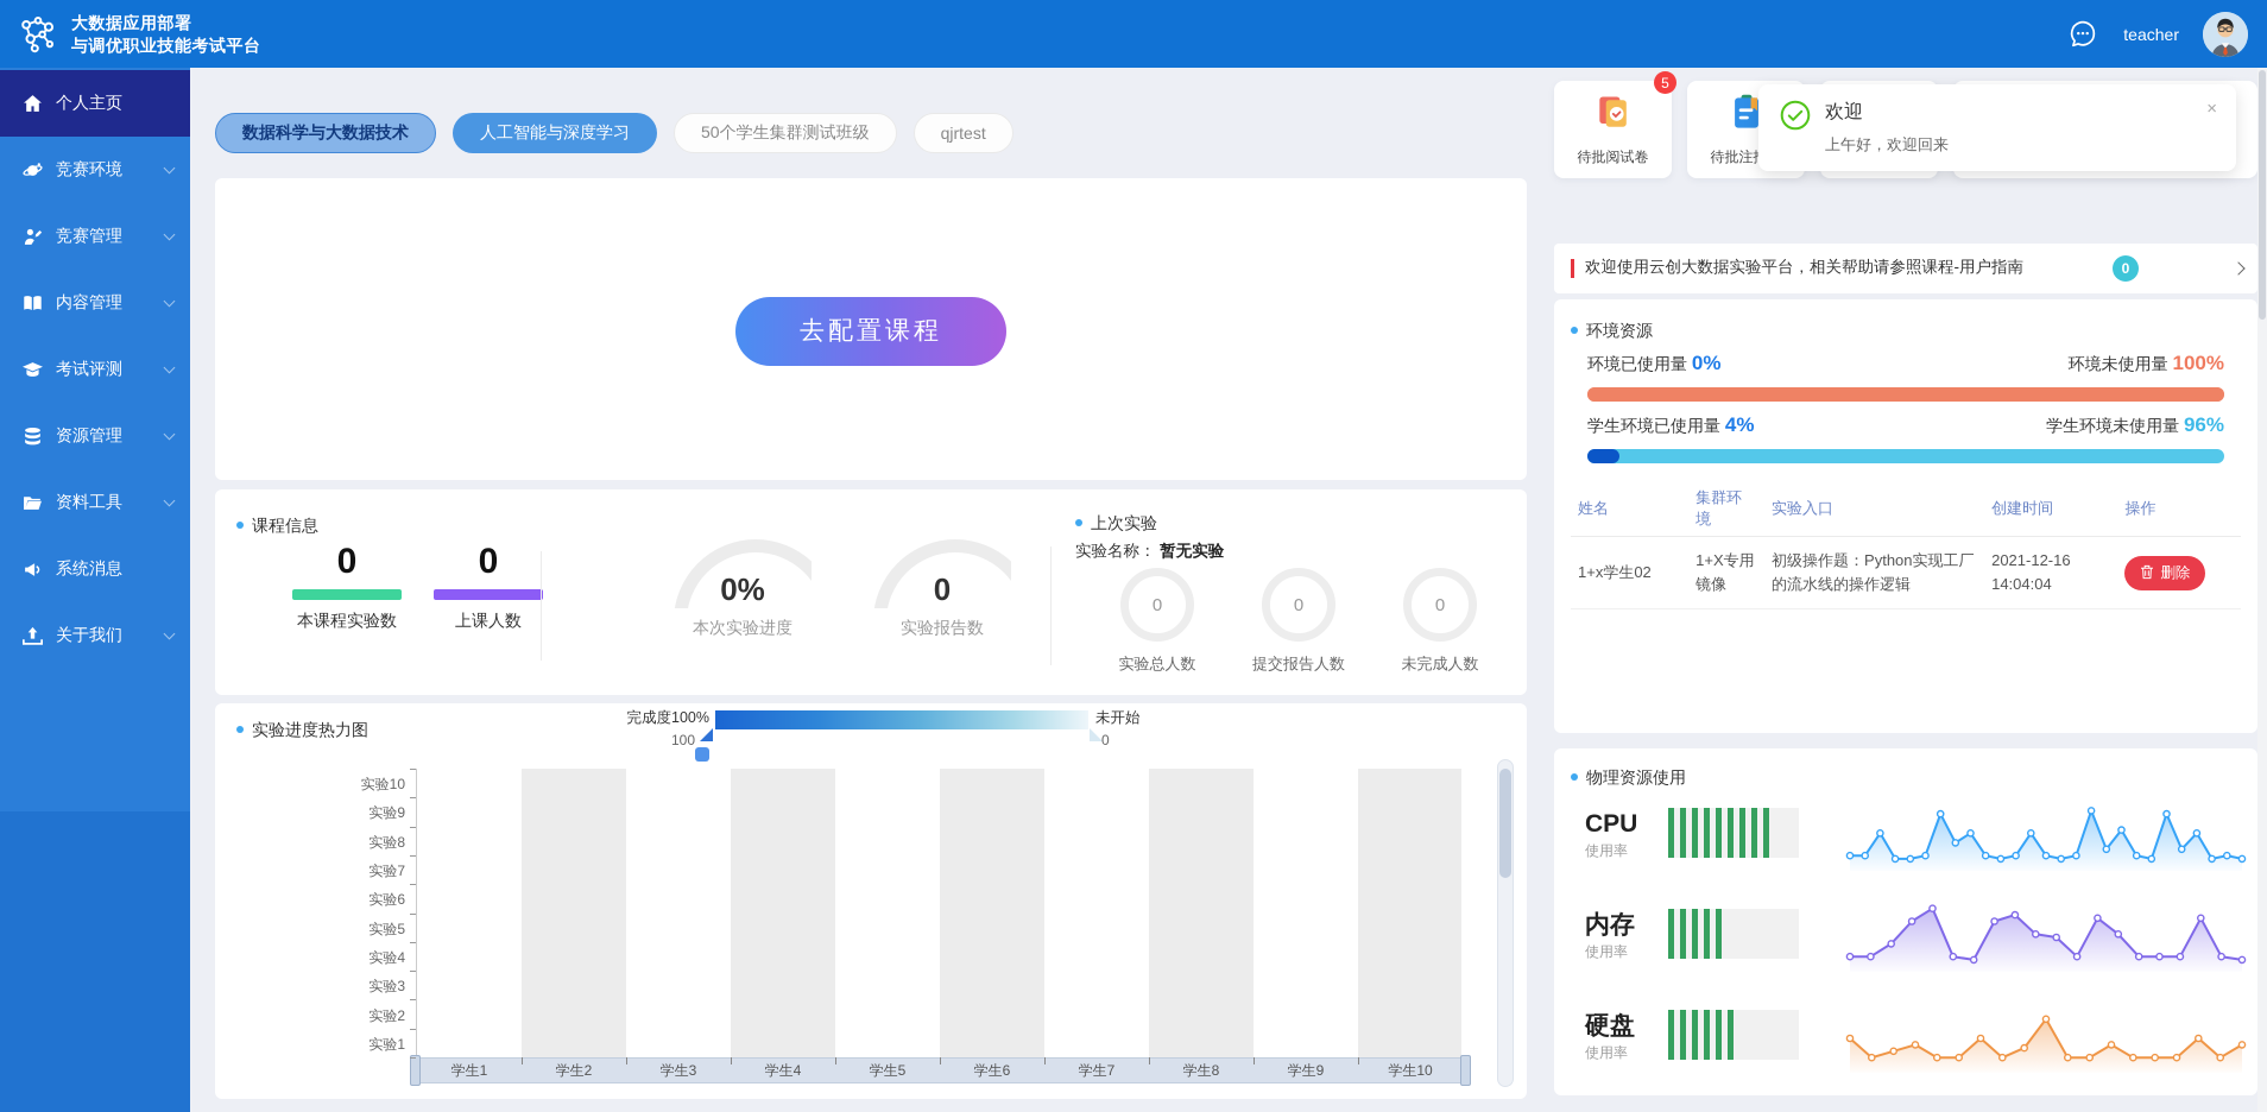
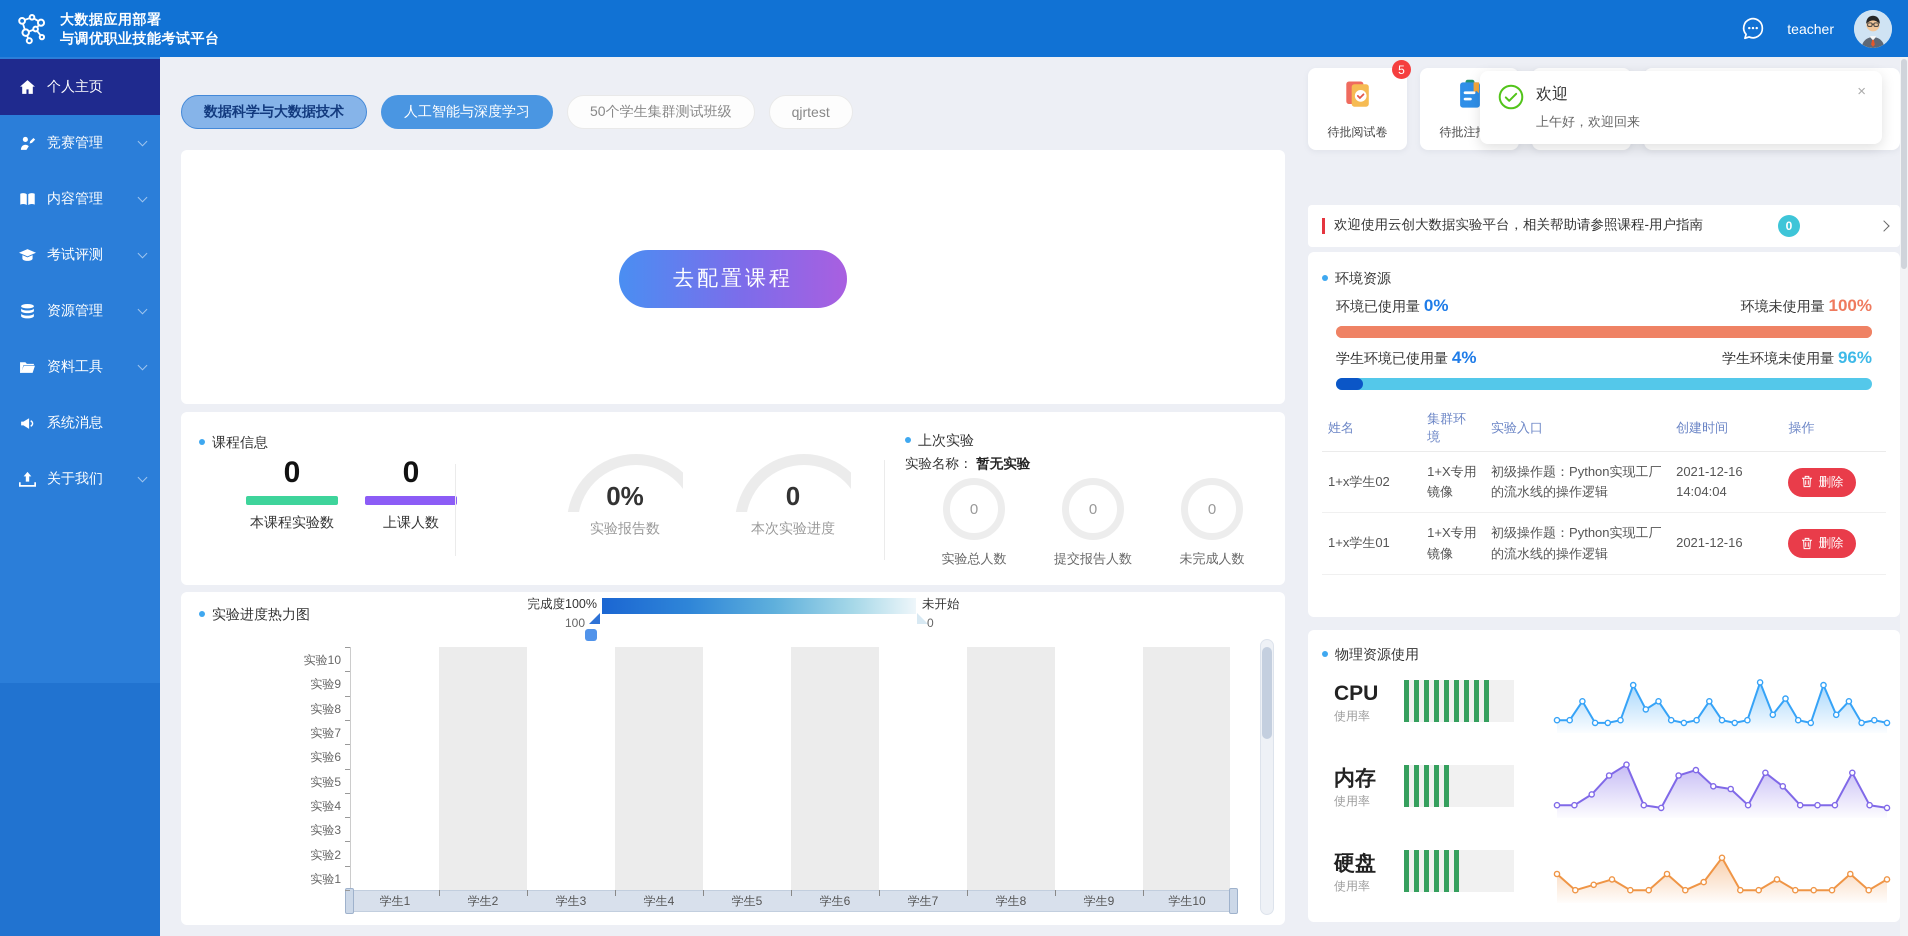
  大数据应用部署
  与调优职业技能考试平台
  teacher
  个人主页
- 竞赛环境
  竞赛管理
  内容管理
  考试评测
  资源管理
  资料工具
  系统消息
  关于我们
  数据科学与大数据技术
  人工智能与深度学习
  50个学生集群测试班级
  qjrtest
  去配置课程
  课程信息
  0
  本课程实验数
  0
  上课人数
  0%
- 本次实验进度
+ 实验报告数
  0
- 实验报告数
+ 本次实验进度
  上次实验
  实验名称： 暂无实验
  0
  实验总人数
  0
  提交报告人数
  0
  未完成人数
  实验进度热力图
  完成度100%
  100
  未开始
  0
  学生1
  学生2
  学生3
  学生4
  学生5
  学生6
  学生7
  学生8
  学生9
  学生10
  实验10
  实验9
  实验8
  实验7
  实验6
  实验5
  实验4
  实验3
  实验2
  实验1
  待批阅试卷
  5
  欢迎
  上午好，欢迎回来
  ×
  欢迎使用云创大数据实验平台，相关帮助请参照课程-用户指南
  0
  环境资源
  环境已使用量 0%
  环境未使用量 100%
  学生环境已使用量 4%
  学生环境未使用量 96%
  姓名	集群环境	实验入口	创建时间	操作
  1+x学生02	1+X专用镜像	初级操作题：Python实现工厂的流水线的操作逻辑	2021-12-16 14:04:04	删除
+ 1+x学生01	1+X专用镜像	初级操作题：Python实现工厂的流水线的操作逻辑	2021-12-16	删除
  物理资源使用
  CPU
  使用率
  内存
  使用率
  硬盘
  使用率
